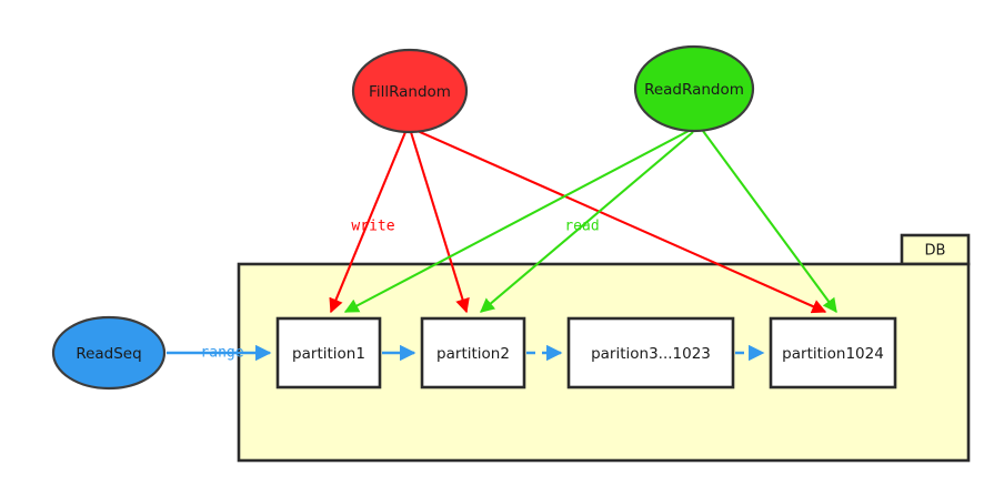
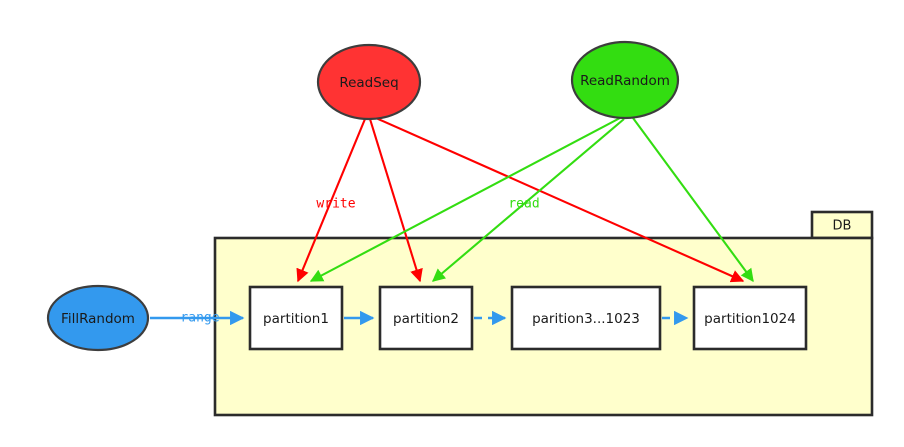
  DB
  partition1
  partition2
  parition3...1023
  partition1024
- FillRandom
+ ReadSeq
  ReadRandom
- ReadSeq
+ FillRandom
  write
  read
  range
